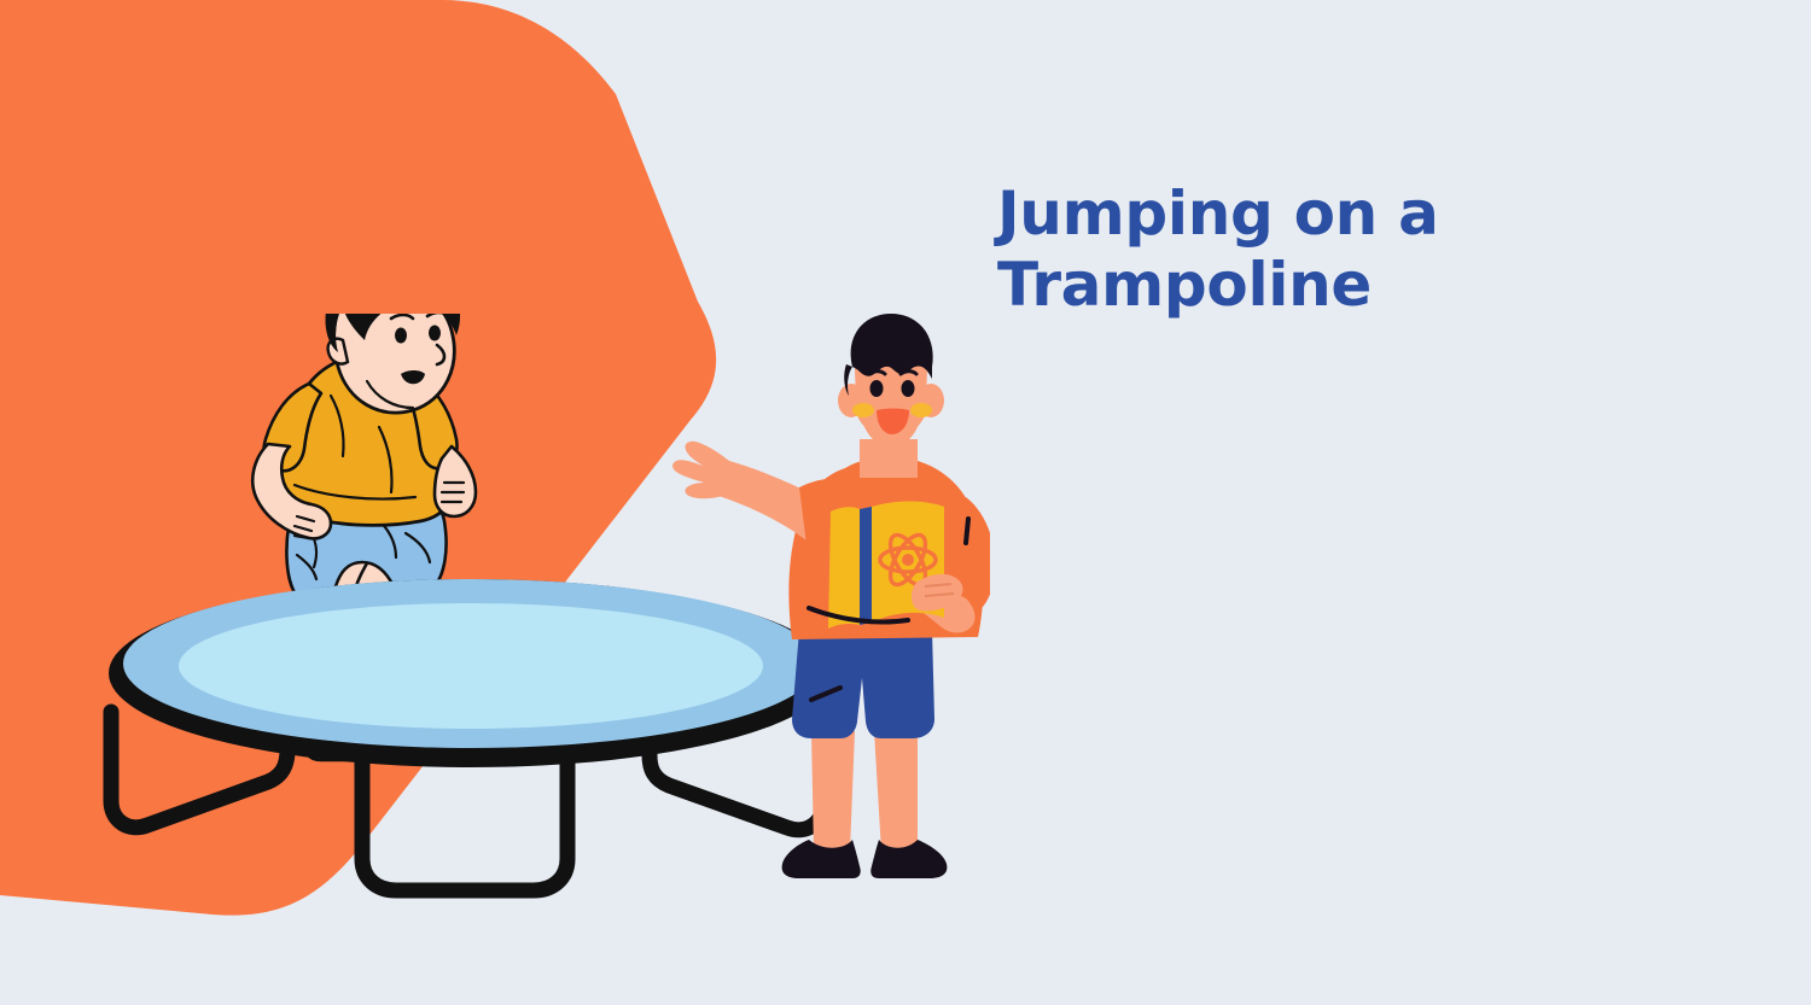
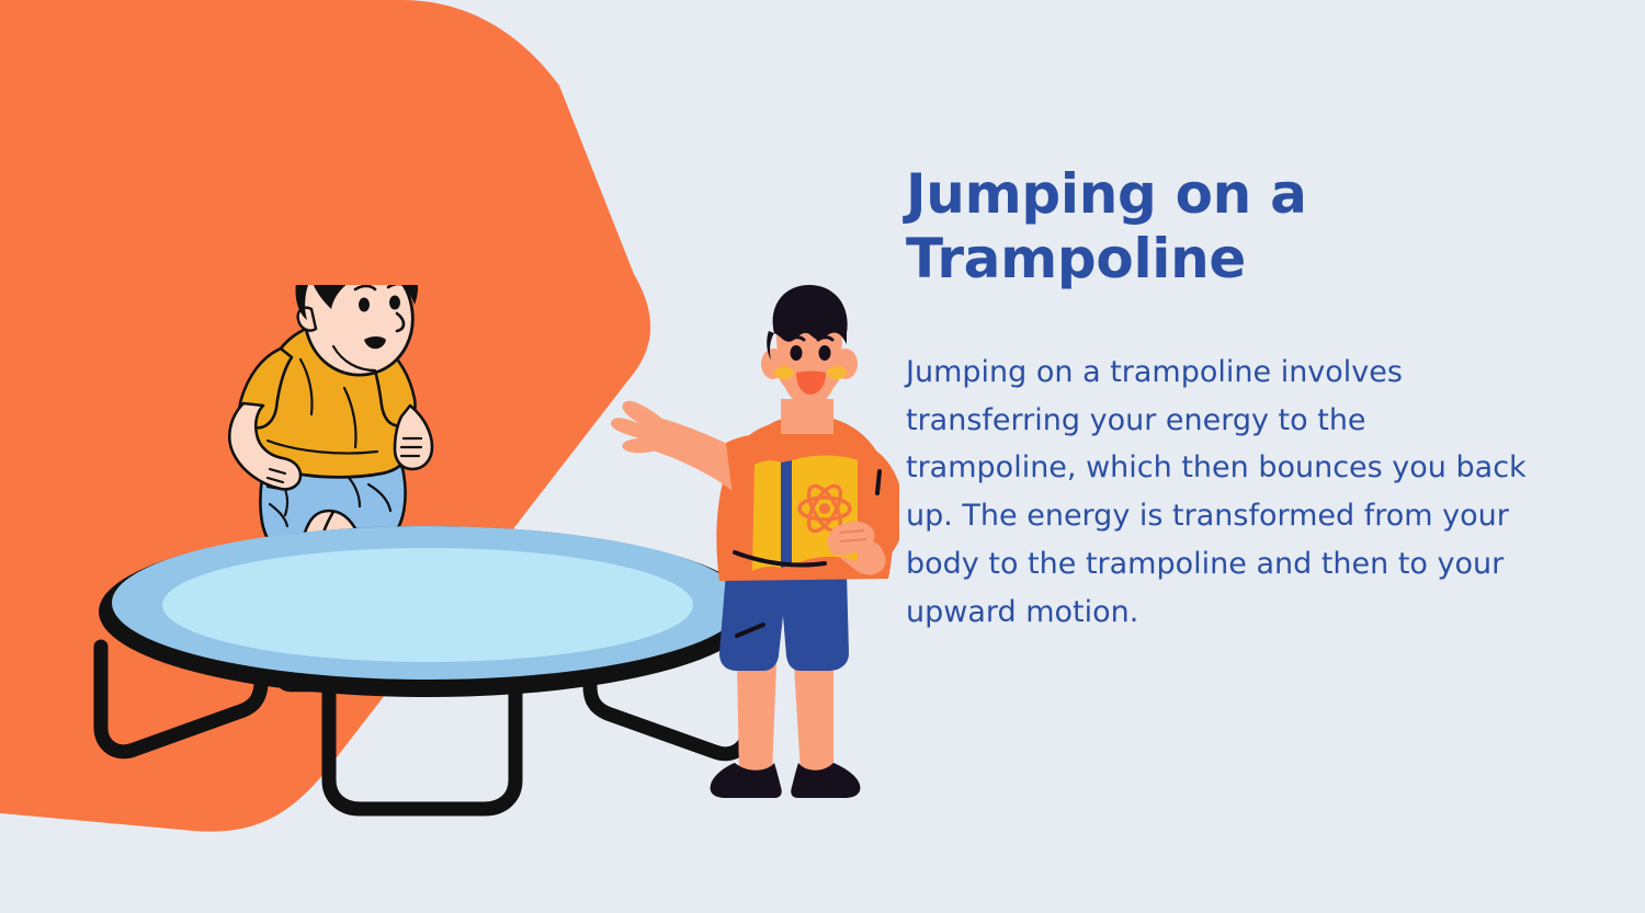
  Jumping on a
  Trampoline
+ Jumping on a trampoline involves transferring your energy to the trampoline, which then bounces you back up. The energy is transformed from your body to the trampoline and then to your upward motion.
